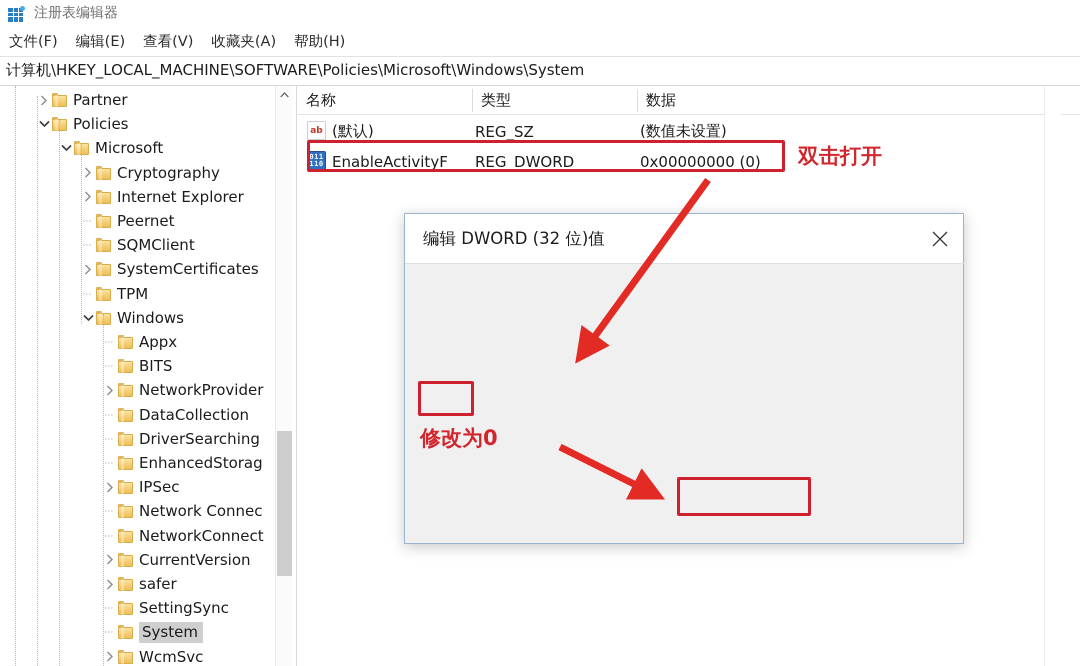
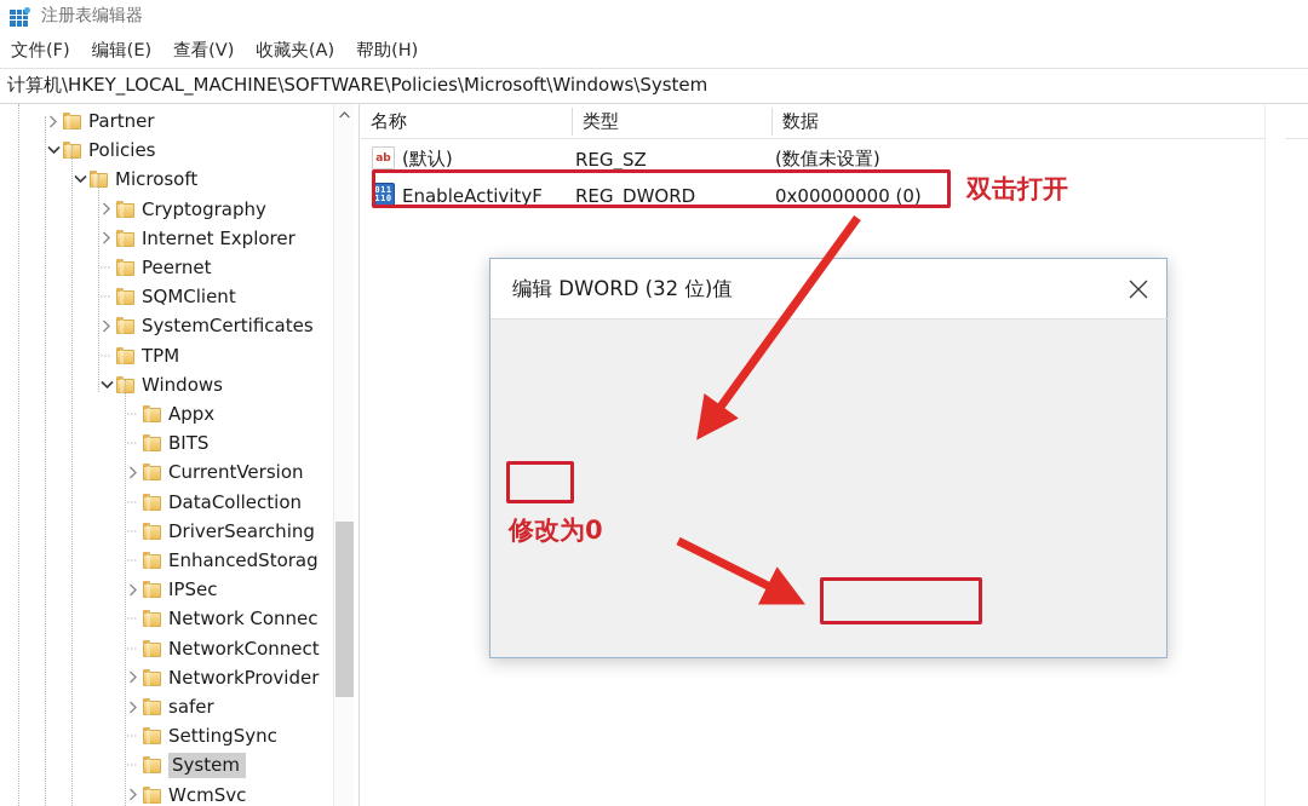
  注册表编辑器
  文件(F)
  编辑(E)
  查看(V)
  收藏夹(A)
  帮助(H)
  计算机\HKEY_LOCAL_MACHINE\SOFTWARE\Policies\Microsoft\Windows\System
  Partner
  Policies
  Microsoft
  Cryptography
  Internet Explorer
  Peernet
  SQMClient
  SystemCertificates
  TPM
  Windows
  Appx
  BITS
- NetworkProvider
+ CurrentVersion
  DataCollection
  DriverSearching
  EnhancedStorag
  IPSec
  Network Connec
  NetworkConnect
- CurrentVersion
+ NetworkProvider
  safer
  SettingSync
  System
  WcmSvc
  名称
  类型
  数据
  ab
  (默认)
  REG_SZ
  (数值未设置)
  011
  110
  EnableActivityF
  REG_DWORD
  0x00000000 (0)
  双击打开
  编辑 DWORD (32 位)值
  修改为0
